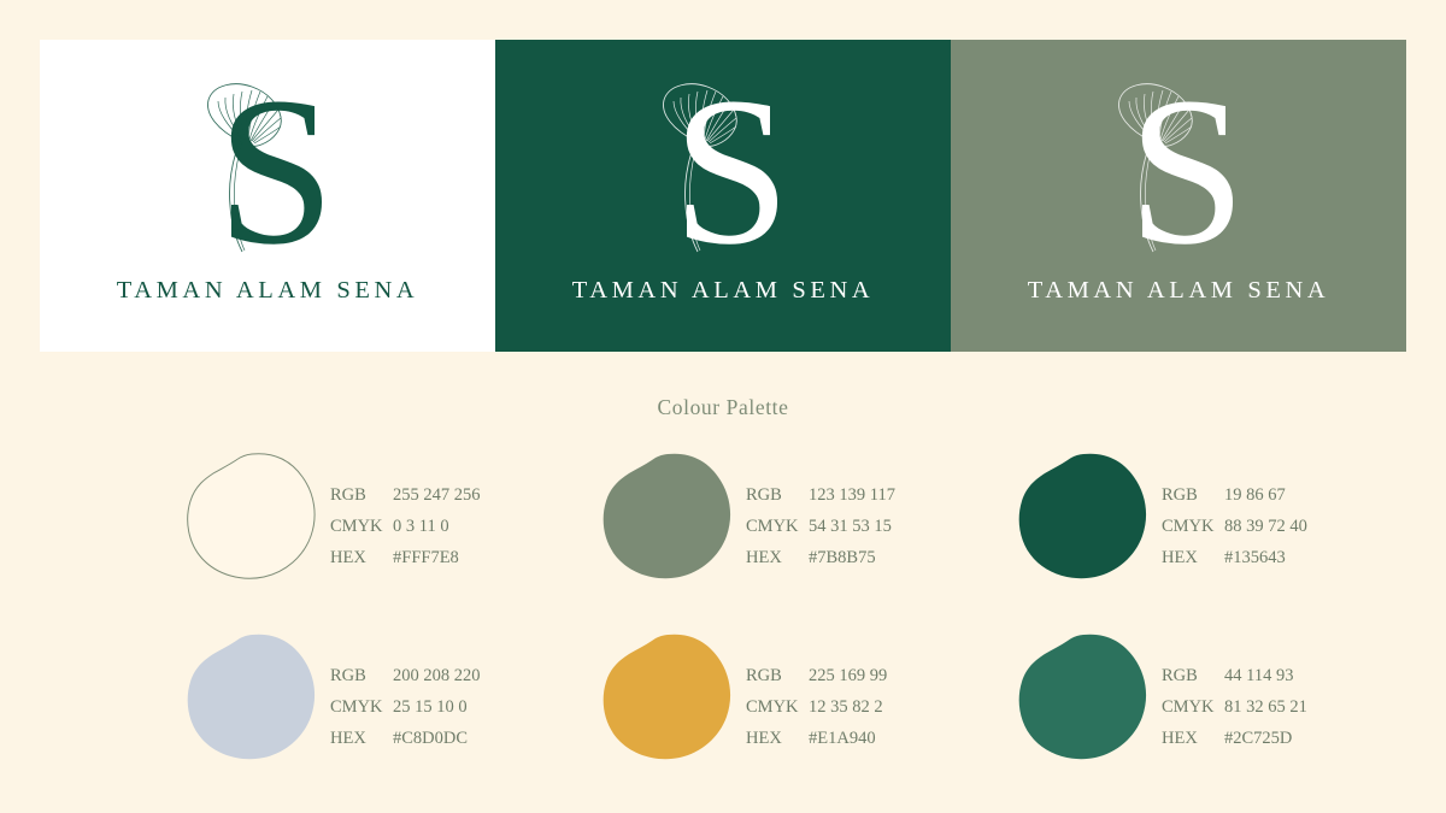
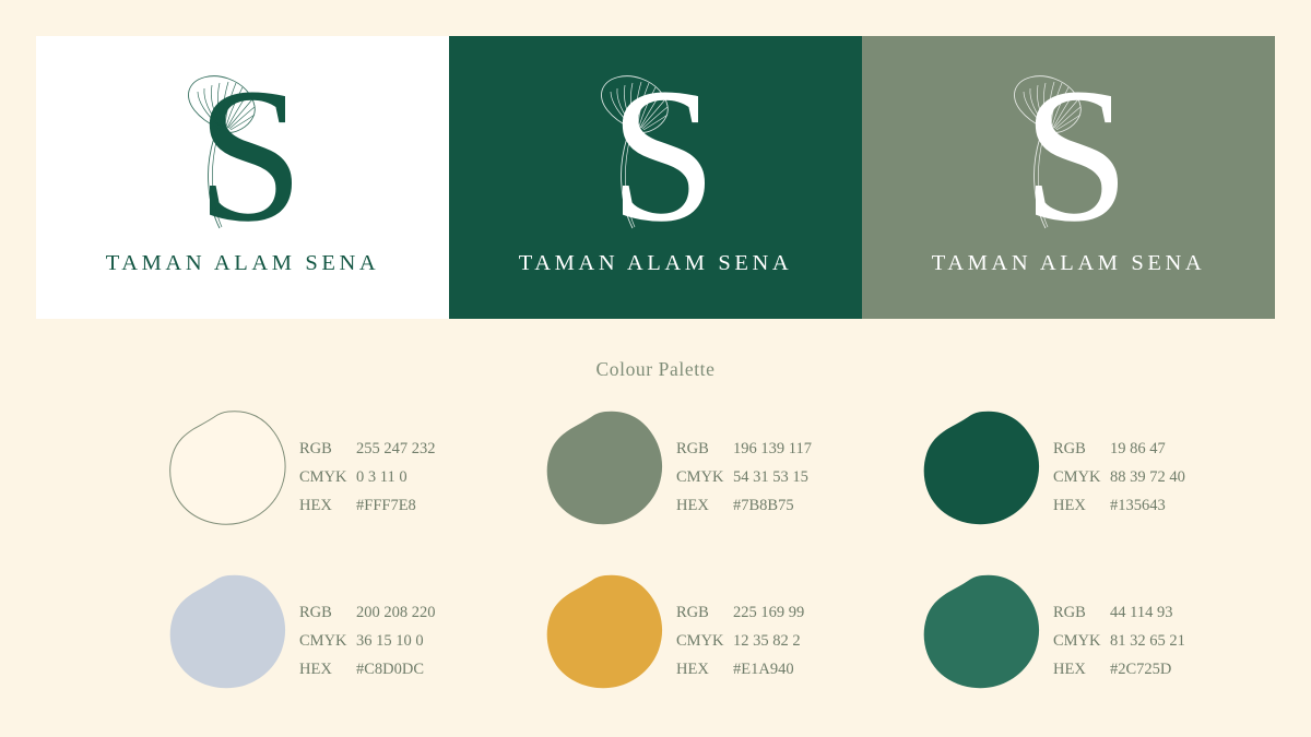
  S
  TAMAN ALAM SENA
  S
  TAMAN ALAM SENA
  S
  TAMAN ALAM SENA
  Colour Palette
  RGB
- 255 247 256
+ 255 247 232
  CMYK
  0 3 11 0
  HEX
  #FFF7E8
  RGB
- 123 139 117
+ 196 139 117
  CMYK
  54 31 53 15
  HEX
  #7B8B75
  RGB
- 19 86 67
+ 19 86 47
  CMYK
  88 39 72 40
  HEX
  #135643
  RGB
  200 208 220
  CMYK
- 25 15 10 0
+ 36 15 10 0
  HEX
  #C8D0DC
  RGB
  225 169 99
  CMYK
  12 35 82 2
  HEX
  #E1A940
  RGB
  44 114 93
  CMYK
  81 32 65 21
  HEX
  #2C725D
